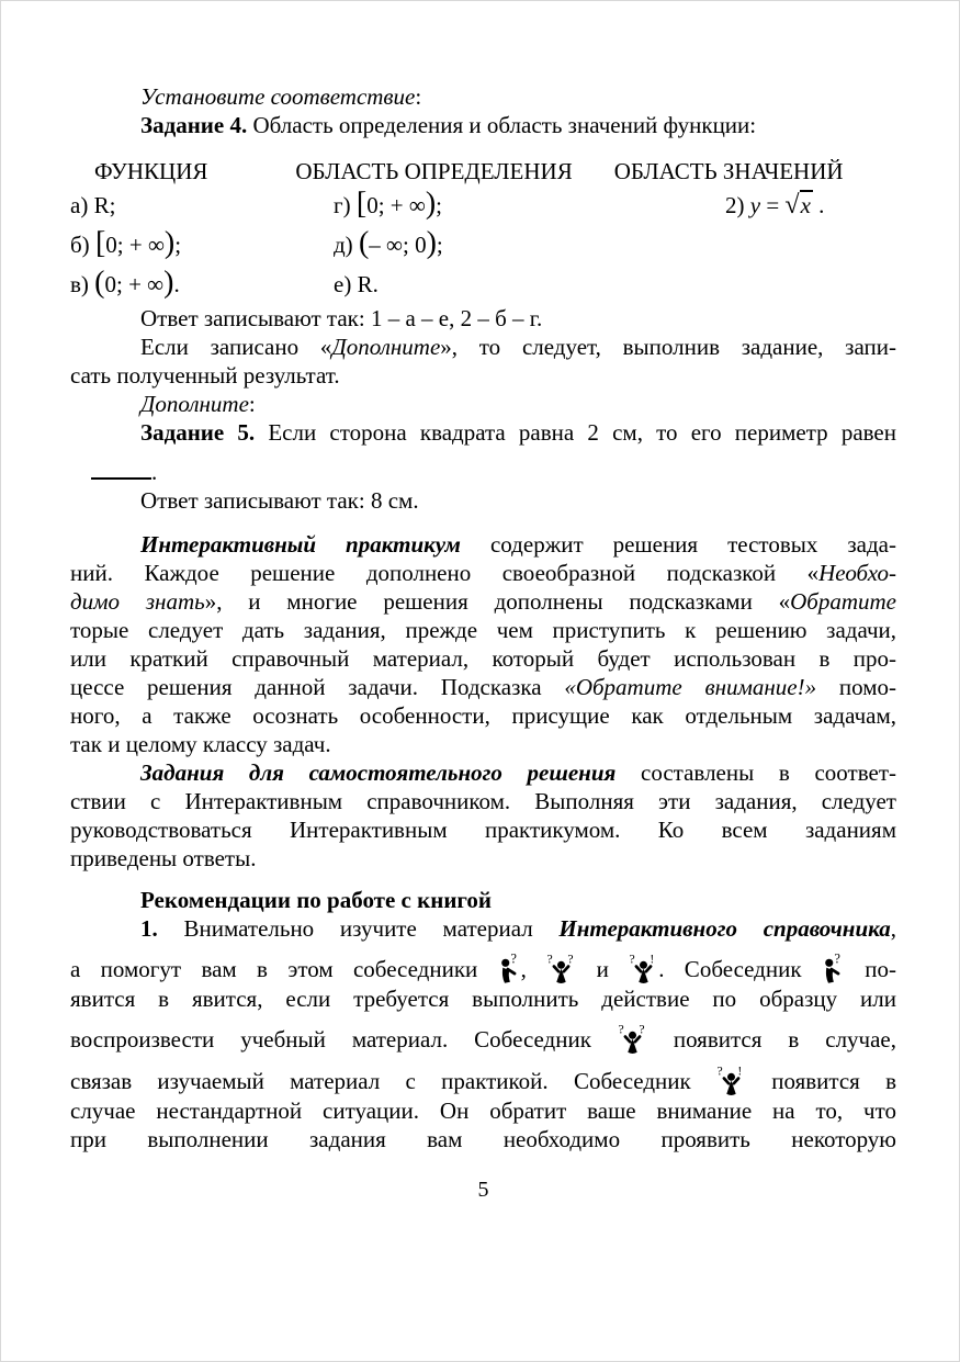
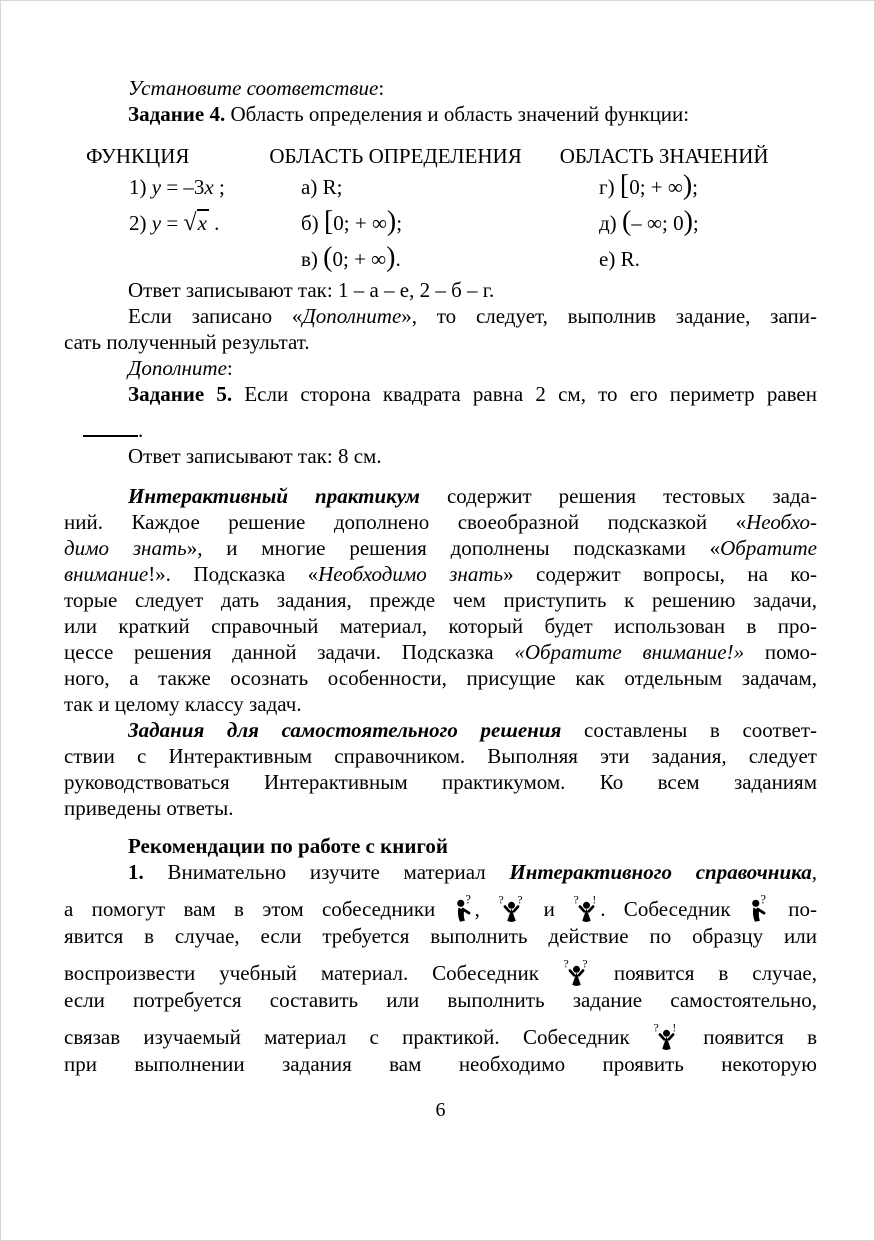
  Установите соответствие:
  Задание 4. Область определения и область значений функции:
  ФУНКЦИЯ
  ОБЛАСТЬ ОПРЕДЕЛЕНИЯ
  ОБЛАСТЬ ЗНАЧЕНИЙ
+ 1) y = –3x ;
  а) R;
  г) [0; + ∞);
  2) y = √x .
  б) [0; + ∞);
  д) (– ∞; 0);
  в) (0; + ∞).
  е) R.
  Ответ записывают так: 1 – а – е, 2 – б – г.
  Если записано «Дополните», то следует, выполнив задание, запи-
  сать полученный результат.
  Дополните:
  Задание 5. Если сторона квадрата равна 2 см, то его периметр равен
  .
  Ответ записывают так: 8 см.
  Интерактивный практикум содержит решения тестовых зада-
  ний. Каждое решение дополнено своеобразной подсказкой «Необхо-
  димо знать», и многие решения дополнены подсказками «Обратите
+ внимание!». Подсказка «Необходимо знать» содержит вопросы, на ко-
  торые следует дать задания, прежде чем приступить к решению задачи,
  или краткий справочный материал, который будет использован в про-
  цессе решения данной задачи. Подсказка «Обратите внимание!» помо-
  ного, а также осознать особенности, присущие как отдельным задачам,
  так и целому классу задач.
  Задания для самостоятельного решения составлены в соответ-
  ствии с Интерактивным справочником. Выполняя эти задания, следует
  руководствоваться Интерактивным практикумом. Ко всем заданиям
  приведены ответы.
  Рекомендации по работе с книгой
  1. Внимательно изучите материал Интерактивного справочника,
  а помогут вам в этом собеседники
  ?
  ,
  ?
  ?
  и
  ?
  !
  . Собеседник
  ?
  по-
- явится в явится, если требуется выполнить действие по образцу или
+ явится в случае, если требуется выполнить действие по образцу или
  воспроизвести учебный материал. Собеседник
  ?
  ?
  появится в случае,
+ если потребуется составить или выполнить задание самостоятельно,
  связав изучаемый материал с практикой. Собеседник
  ?
  !
  появится в
- случае нестандартной ситуации. Он обратит ваше внимание на то, что
  при выполнении задания вам необходимо проявить некоторую
- 5
+ 6
